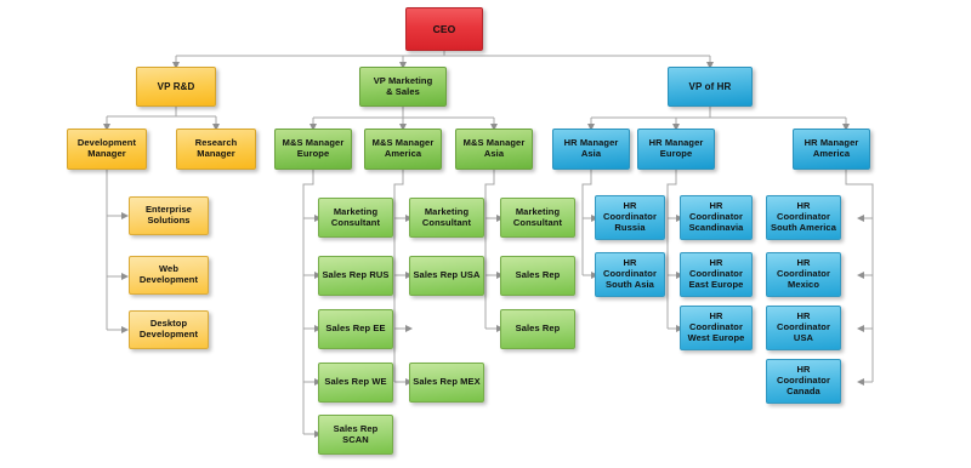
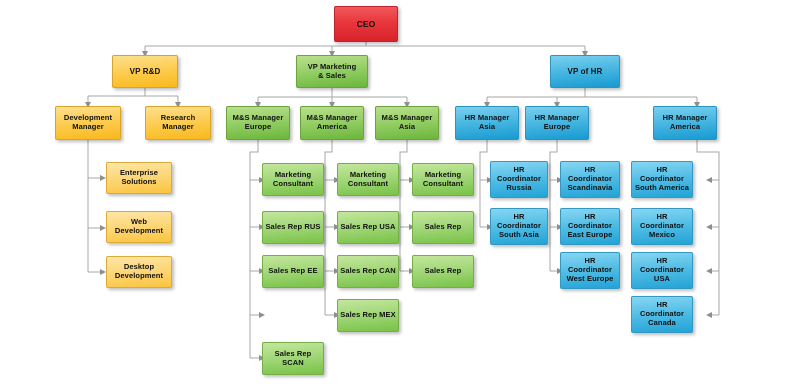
  CEO
  VP R&D
  VP Marketing
  & Sales
  VP of HR
  Development
  Manager
  Research
  Manager
  Enterprise
  Solutions
  Web
  Development
  Desktop
  Development
  M&S Manager
  Europe
  M&S Manager
  America
  M&S Manager
  Asia
  Marketing
  Consultant
  Sales Rep RUS
  Sales Rep EE
- Sales Rep WE
  Sales Rep
  SCAN
  Marketing
  Consultant
  Sales Rep USA
+ Sales Rep CAN
  Sales Rep MEX
  Marketing
  Consultant
  Sales Rep
  Sales Rep
  HR Manager
  Asia
  HR Manager
  Europe
  HR Manager
  America
  HR
  Coordinator
  Russia
  HR
  Coordinator
  South Asia
  HR
  Coordinator
  Scandinavia
  HR
  Coordinator
  East Europe
  HR
  Coordinator
  West Europe
  HR
  Coordinator
  South America
  HR
  Coordinator
  Mexico
  HR
  Coordinator
  USA
  HR
  Coordinator
  Canada
